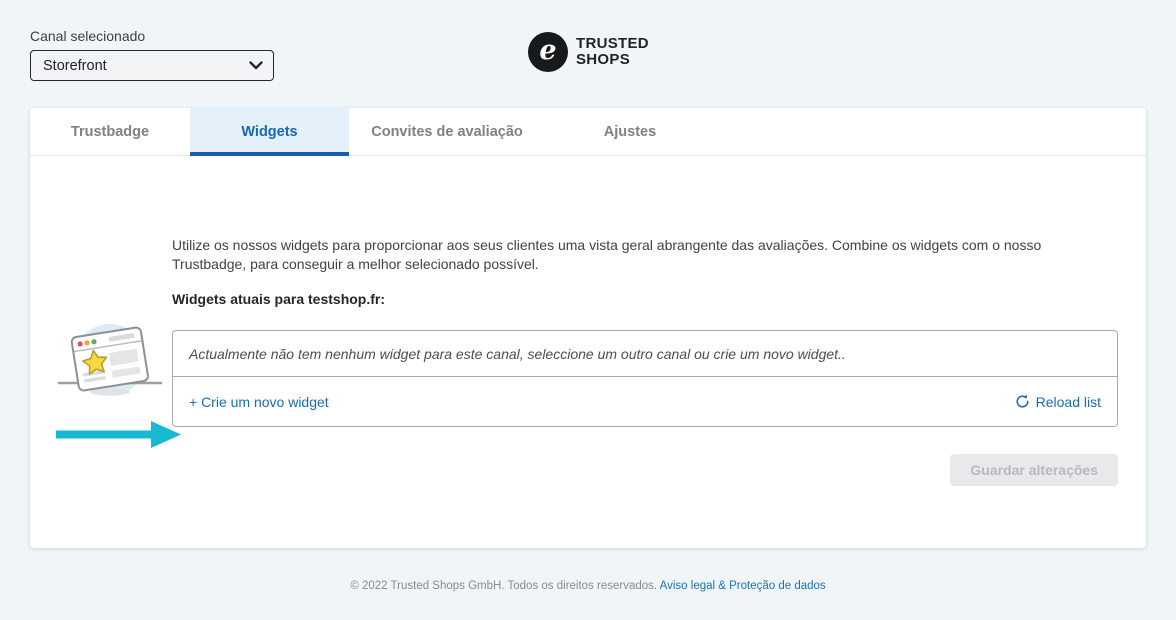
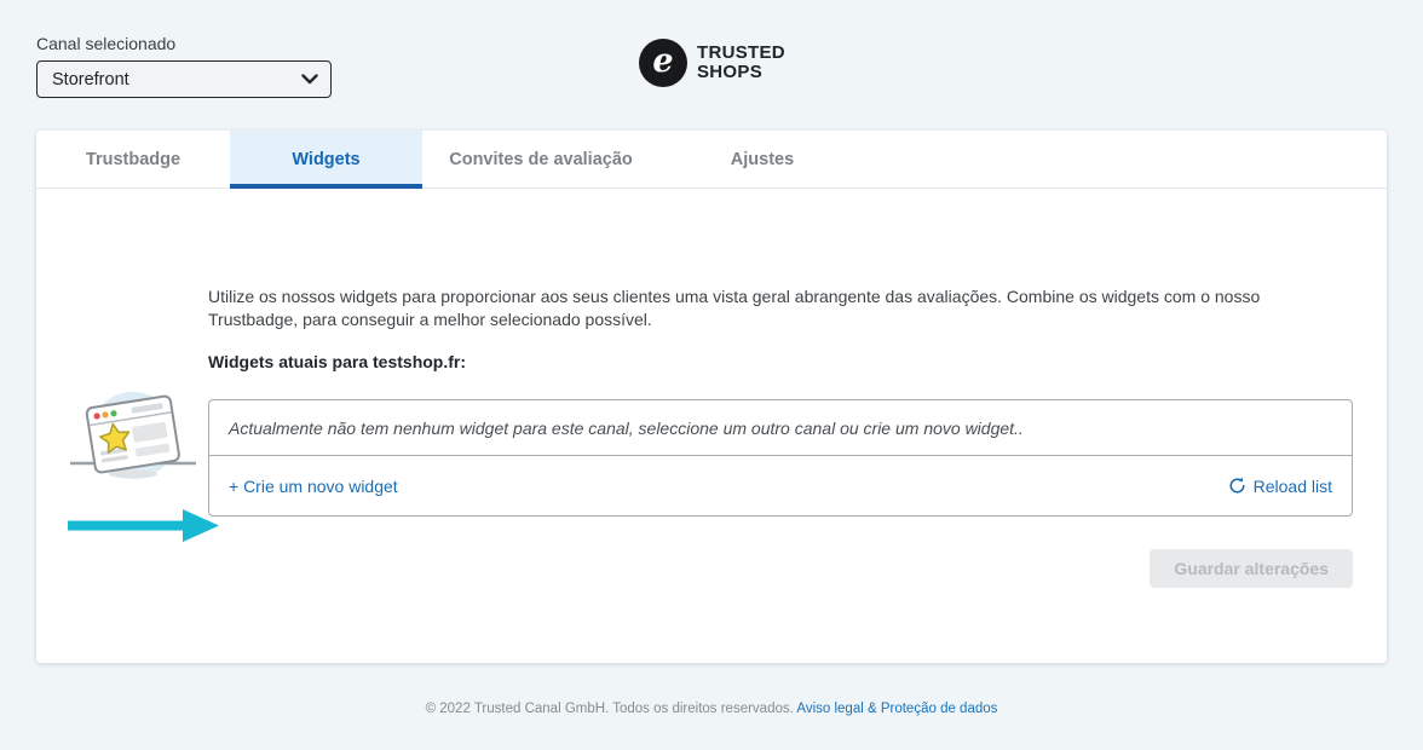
  Canal selecionado
  Storefront
  e
  TRUSTED
  SHOPS
  Trustbadge
  Widgets
  Convites de avaliação
  Ajustes
  Utilize os nossos widgets para proporcionar aos seus clientes uma vista geral abrangente das avaliações. Combine os widgets com o nosso Trustbadge, para conseguir a melhor selecionado possível.
  Widgets atuais para testshop.fr:
  Actualmente não tem nenhum widget para este canal, seleccione um outro canal ou crie um novo widget..
  + Crie um novo widget
  Reload list
  Guardar alterações
- © 2022 Trusted Shops GmbH. Todos os direitos reservados. Aviso legal & Proteção de dados
+ © 2022 Trusted Canal GmbH. Todos os direitos reservados. Aviso legal & Proteção de dados
